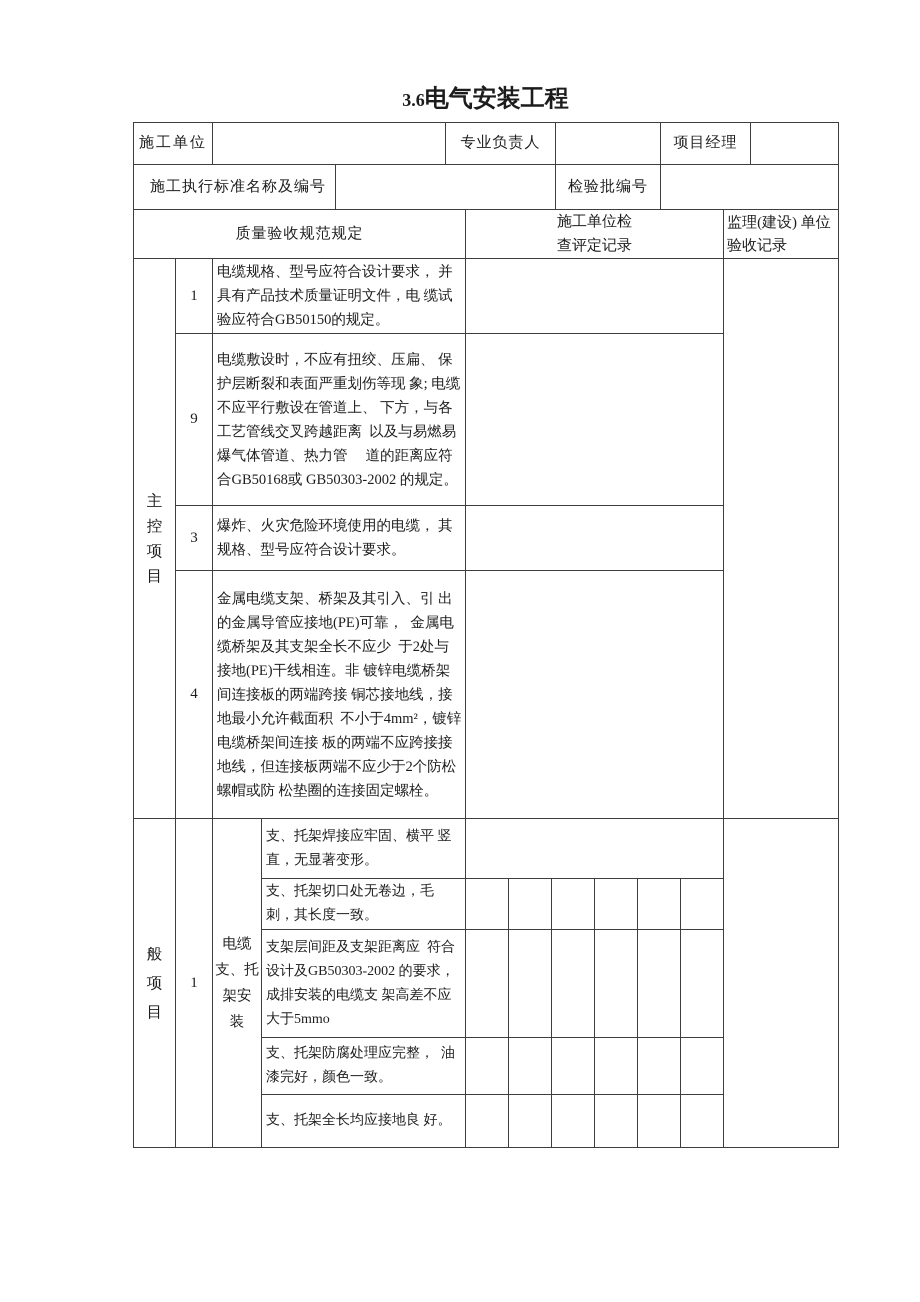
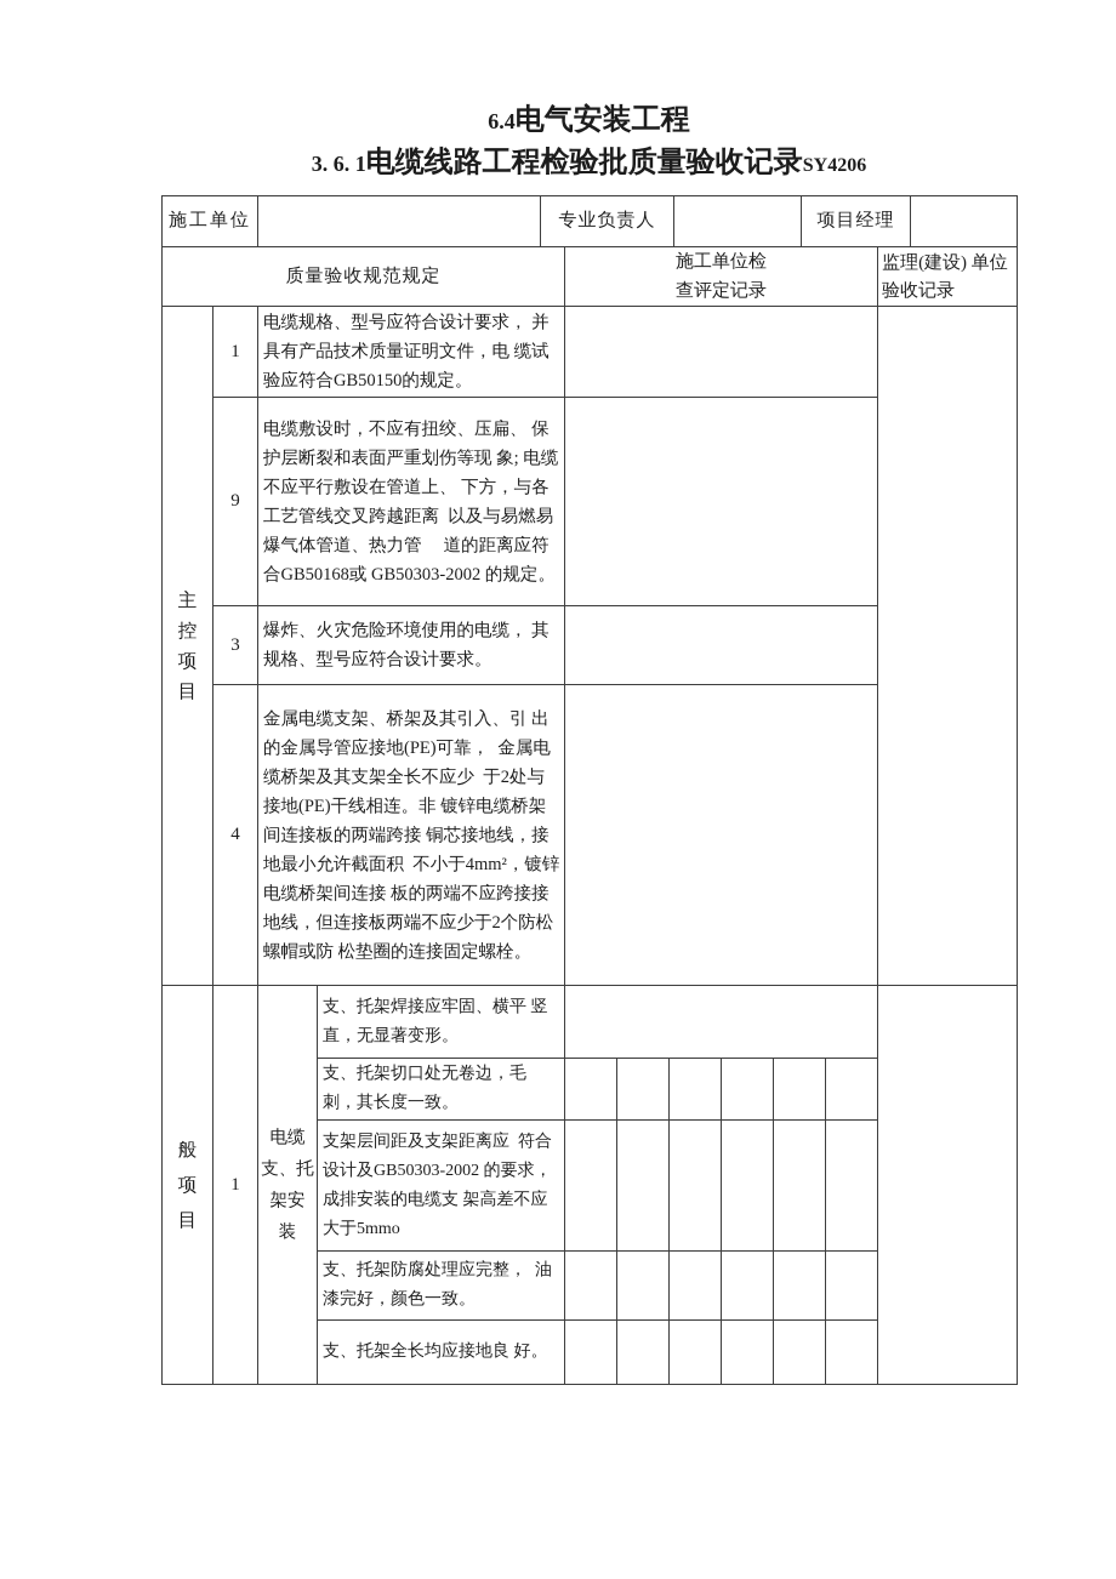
- 3.6电气安装工程
+ 6.4电气安装工程
+ 3. 6. 1电缆线路工程检验批质量验收记录SY4206
  施工单位		专业负责人		项目经理
- 施工执行标准名称及编号		检验批编号
  质量验收规范规定	施工单位检 查评定记录	监理(建设) 单位 验收记录
  主 控 项 目	1	电缆规格、型号应符合设计要求， 并具有产品技术质量证明文件，电 缆试验应符合GB50150的规定。
  9	电缆敷设时，不应有扭绞、压扁、 保护层断裂和表面严重划伤等现 象; 电缆不应平行敷设在管道上、 下方，与各工艺管线交叉跨越距离 以及与易燃易爆气体管道、热力管 道的距离应符合GB50168或 GB50303-2002 的规定。
  3	爆炸、火灾危险环境使用的电缆， 其规格、型号应符合设计要求。
  4	金属电缆支架、桥架及其引入、引 出的金属导管应接地(PE)可靠， 金属电缆桥架及其支架全长不应少 于2处与接地(PE)干线相连。非 镀锌电缆桥架间连接板的两端跨接 铜芯接地线，接地最小允许截面积 不小于4mm²，镀锌电缆桥架间连接 板的两端不应跨接接地线，但连接板两端不应少于2个防松螺帽或防 松垫圈的连接固定螺栓。
  般 项 目	1	电缆 支、托 架安 装	支、托架焊接应牢固、横平 竖直，无显著变形。
  支、托架切口处无卷边，毛 刺，其长度一致。
  支架层间距及支架距离应 符合设计及GB50303-2002 的要求，成排安装的电缆支 架高差不应大于5mmo
  支、托架防腐处理应完整， 油漆完好，颜色一致。
  支、托架全长均应接地良 好。
